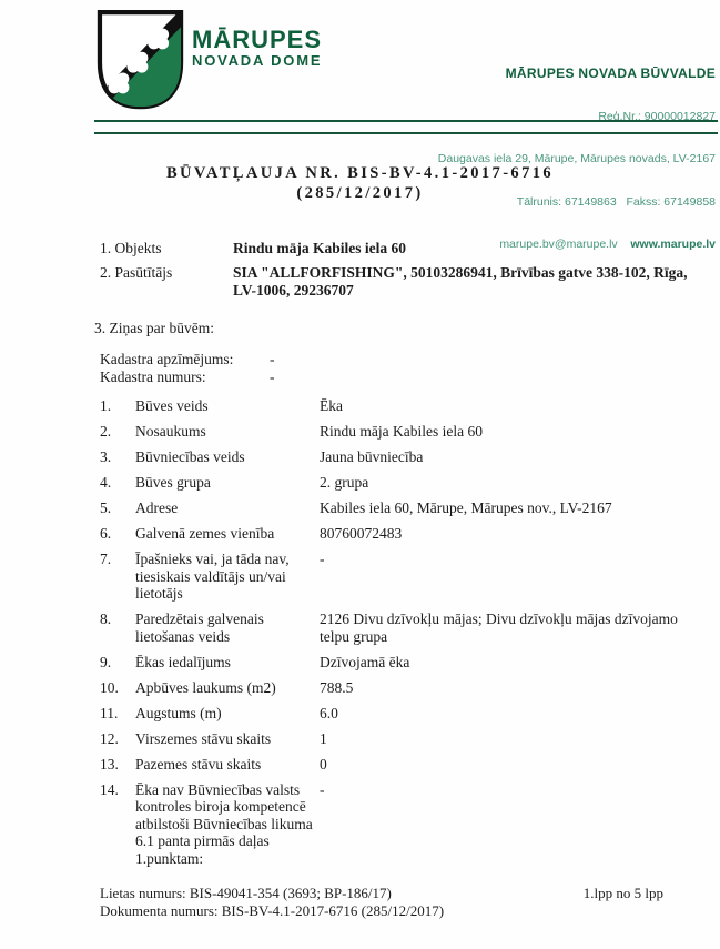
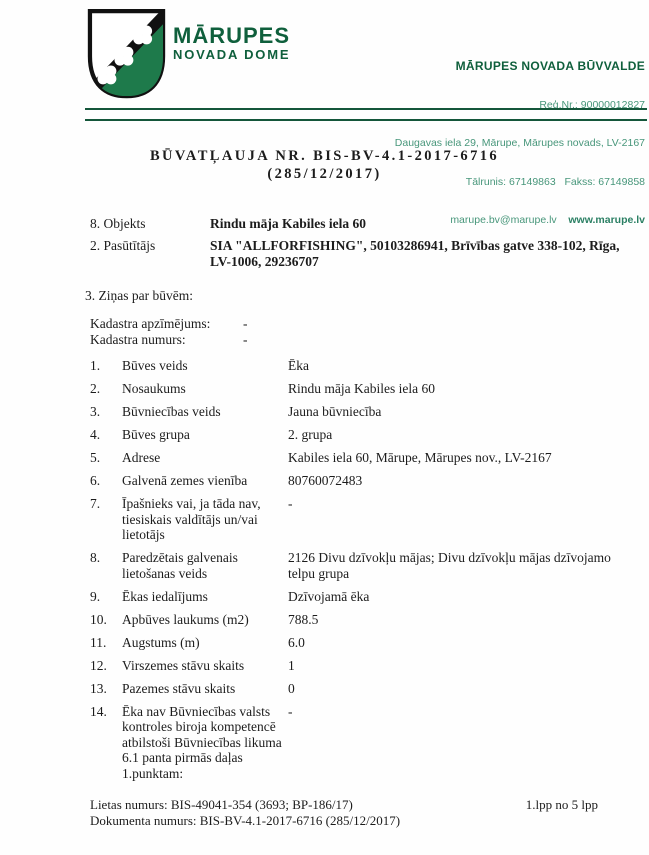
  MĀRUPES
  NOVADA DOME
  MĀRUPES NOVADA BŪVVALDE
  Reģ.Nr.: 90000012827
  Daugavas iela 29, Mārupe, Mārupes novads, LV-2167
  Tālrunis: 67149863 Fakss: 67149858
  marupe.bv@marupe.lv www.marupe.lv
  BŪVATĻAUJA NR. BIS-BV-4.1-2017-6716
  (285/12/2017)
- 1. Objekts
+ 8. Objekts
  Rindu māja Kabiles iela 60
  2. Pasūtītājs
  SIA "ALLFORFISHING", 50103286941, Brīvības gatve 338-102, Rīga, LV-1006, 29236707
  3. Ziņas par būvēm:
  Kadastra apzīmējums:
  -
  Kadastra numurs:
  -
  1.
  Būves veids
  Ēka
  2.
  Nosaukums
  Rindu māja Kabiles iela 60
  3.
  Būvniecības veids
  Jauna būvniecība
  4.
  Būves grupa
  2. grupa
  5.
  Adrese
  Kabiles iela 60, Mārupe, Mārupes nov., LV-2167
  6.
  Galvenā zemes vienība
  80760072483
  7.
  Īpašnieks vai, ja tāda nav, tiesiskais valdītājs un/vai lietotājs
  -
  8.
  Paredzētais galvenais lietošanas veids
  2126 Divu dzīvokļu mājas; Divu dzīvokļu mājas dzīvojamo telpu grupa
  9.
  Ēkas iedalījums
  Dzīvojamā ēka
  10.
  Apbūves laukums (m2)
  788.5
  11.
  Augstums (m)
  6.0
  12.
  Virszemes stāvu skaits
  1
  13.
  Pazemes stāvu skaits
  0
  14.
  Ēka nav Būvniecības valsts kontroles biroja kompetencē atbilstoši Būvniecības likuma 6.1 panta pirmās daļas 1.punktam:
  -
  Lietas numurs: BIS-49041-354 (3693; BP-186/17)
  Dokumenta numurs: BIS-BV-4.1-2017-6716 (285/12/2017)
  1.lpp no 5 lpp
